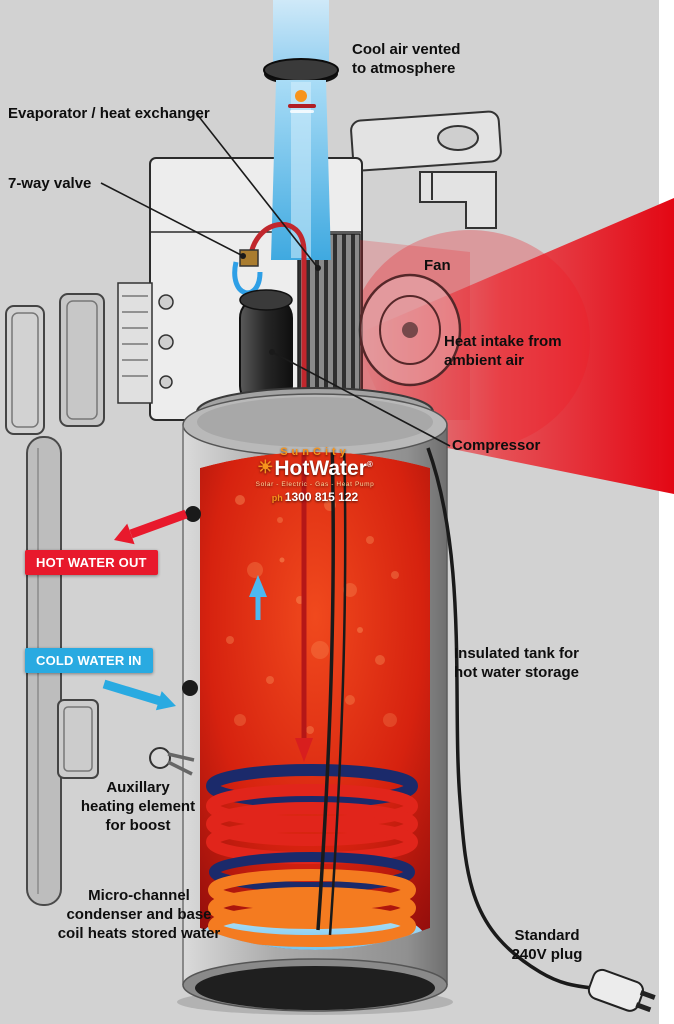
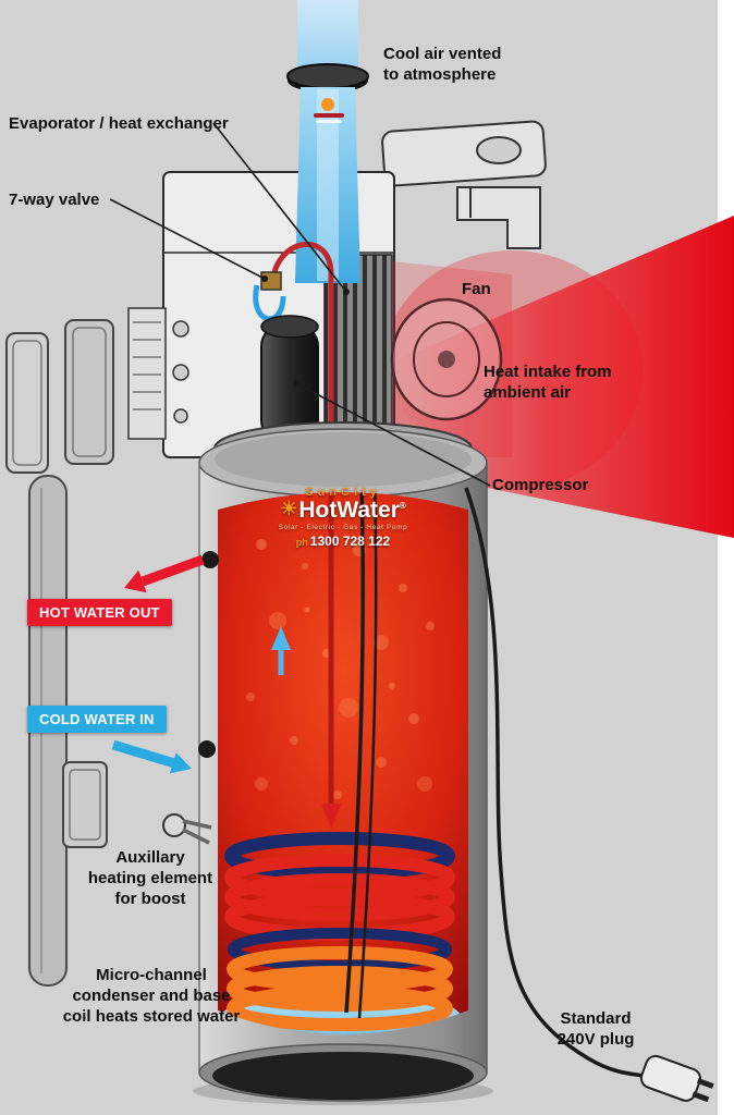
  Cool air vented
  to atmosphere
  Evaporator / heat exchanger
  7-way valve
  Fan
  Heat intake from
  ambient air
  Compressor
- Insulated tank for
- hot water storage
  Auxillary
  heating element
  for boost
  Micro-channel
  condenser and base
  coil heats stored water
  Standard
  240V plug
  HOT WATER OUT
  COLD WATER IN
  SunCity
  ☀HotWater®
- ph 1300 815 122
+ ph 1300 728 122
